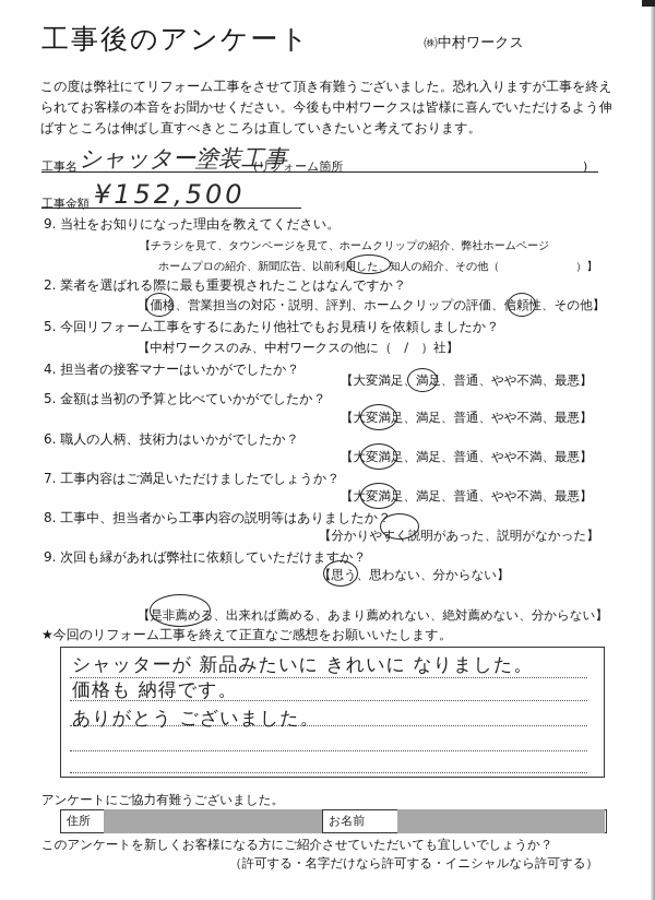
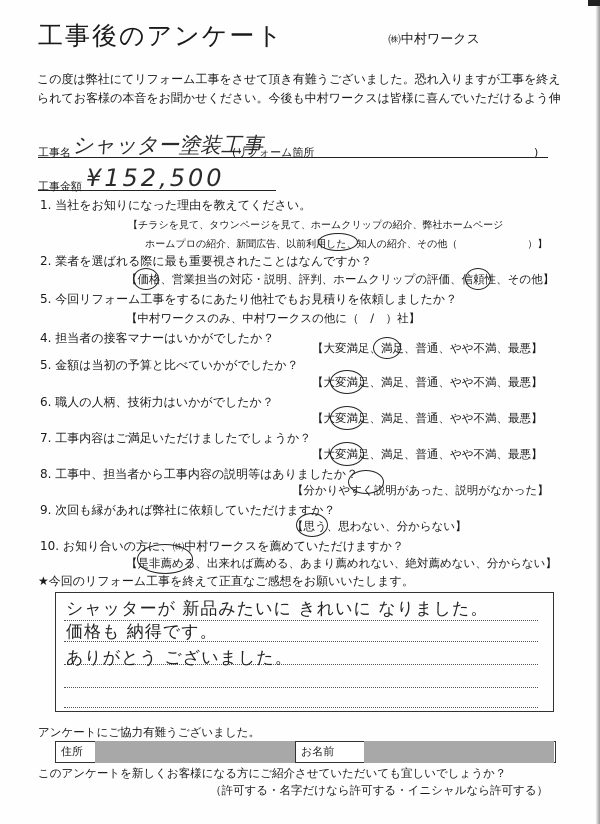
  工事後のアンケート
  ㈱中村ワークス
  この度は弊社にてリフォーム工事をさせて頂き有難うございました。恐れ入りますが工事を終え
  られてお客様の本音をお聞かせください。今後も中村ワークスは皆様に喜んでいただけるよう伸
- ばすところは伸ばし直すべきところは直していきたいと考えております。
  工事名
  シャッター塗装工事
  (リフォーム箇所
  )
  工事金額
  ¥152,500
- 9. 当社をお知りになった理由を教えてください。
+ 1. 当社をお知りになった理由を教えてください。
  【チラシを見て、タウンページを見て、ホームクリップの紹介、弊社ホームページ
  ホームプロの紹介、新聞広告、以前利用した、知人の紹介、その他（ ）】
  2. 業者を選ばれる際に最も重要視されたことはなんですか？
  【価格、営業担当の対応・説明、評判、ホームクリップの評価、信頼性、その他】
  5. 今回リフォーム工事をするにあたり他社でもお見積りを依頼しましたか？
  【中村ワークスのみ、中村ワークスの他に（ / ）社】
  4. 担当者の接客マナーはいかがでしたか？
  【大変満足、満足、普通、やや不満、最悪】
  5. 金額は当初の予算と比べていかがでしたか？
  【大変満足、満足、普通、やや不満、最悪】
  6. 職人の人柄、技術力はいかがでしたか？
  【大変満足、満足、普通、やや不満、最悪】
  7. 工事内容はご満足いただけましたでしょうか？
  【大変満足、満足、普通、やや不満、最悪】
  8. 工事中、担当者から工事内容の説明等はありましたか？
  【分かりやすく説明があった、説明がなかった】
  9. 次回も縁があれば弊社に依頼していただけますか？
  【思う、思わない、分からない】
+ 10. お知り合いの方に、㈱中村ワークスを薦めていただけますか？
  【是非薦める、出来れば薦める、あまり薦めれない、絶対薦めない、分からない】
  ★今回のリフォーム工事を終えて正直なご感想をお願いいたします。
  シャッターが 新品みたいに きれいに なりました。
  価格も 納得です。
  ありがとう ございました。
  アンケートにご協力有難うございました。
  住所
  お名前
  このアンケートを新しくお客様になる方にご紹介させていただいても宜しいでしょうか？
  （許可する・名字だけなら許可する・イニシャルなら許可する）
